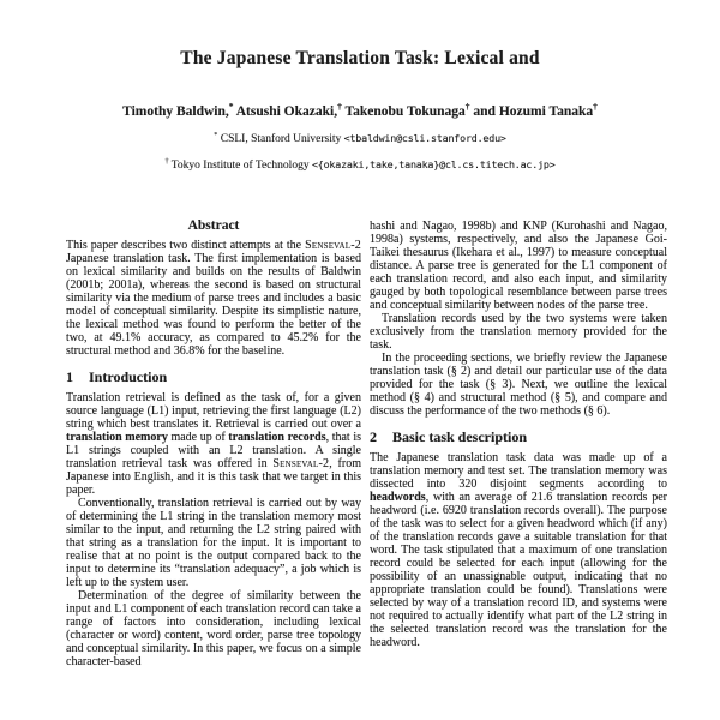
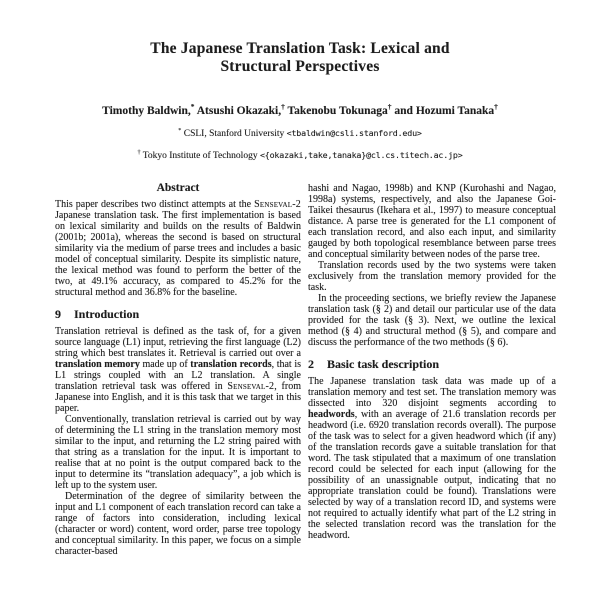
  The Japanese Translation Task: Lexical and
+ Structural Perspectives
  Timothy Baldwin,* Atsushi Okazaki,† Takenobu Tokunaga† and Hozumi Tanaka†
  CSLI, Stanford University <tbaldwin@csli.stanford.edu>
  Tokyo Institute of Technology <{okazaki,take,tanaka}@cl.cs.titech.ac.jp>
  Abstract
  This paper describes two distinct attempts at the Senseval-2 Japanese translation task. The first implementation is based on lexical similarity and builds on the results of Baldwin (2001b; 2001a), whereas the second is based on structural similarity via the medium of parse trees and includes a basic model of conceptual similarity. Despite its simplistic nature, the lexical method was found to perform the better of the two, at 49.1% accuracy, as compared to 45.2% for the structural method and 36.8% for the baseline.
- 1 Introduction
+ 9 Introduction
  Translation retrieval is defined as the task of, for a given source language (L1) input, retrieving the first language (L2) string which best translates it. Retrieval is carried out over a translation memory made up of translation records, that is L1 strings coupled with an L2 translation. A single translation retrieval task was offered in Senseval-2, from Japanese into English, and it is this task that we target in this paper.
  Conventionally, translation retrieval is carried out by way of determining the L1 string in the translation memory most similar to the input, and returning the L2 string paired with that string as a translation for the input. It is important to realise that at no point is the output compared back to the input to determine its “translation adequacy”, a job which is left up to the system user.
  Determination of the degree of similarity between the input and L1 component of each translation record can take a range of factors into consideration, including lexical (character or word) content, word order, parse tree topology and conceptual similarity. In this paper, we focus on a simple character-based
  hashi and Nagao, 1998b) and KNP (Kurohashi and Nagao, 1998a) systems, respectively, and also the Japanese Goi-Taikei thesaurus (Ikehara et al., 1997) to measure conceptual distance. A parse tree is generated for the L1 component of each translation record, and also each input, and similarity gauged by both topological resemblance between parse trees and conceptual similarity between nodes of the parse tree.
  Translation records used by the two systems were taken exclusively from the translation memory provided for the task.
  In the proceeding sections, we briefly review the Japanese translation task (§ 2) and detail our particular use of the data provided for the task (§ 3). Next, we outline the lexical method (§ 4) and structural method (§ 5), and compare and discuss the performance of the two methods (§ 6).
  2 Basic task description
  The Japanese translation task data was made up of a translation memory and test set. The translation memory was dissected into 320 disjoint segments according to headwords, with an average of 21.6 translation records per headword (i.e. 6920 translation records overall). The purpose of the task was to select for a given headword which (if any) of the translation records gave a suitable translation for that word. The task stipulated that a maximum of one translation record could be selected for each input (allowing for the possibility of an unassignable output, indicating that no appropriate translation could be found). Translations were selected by way of a translation record ID, and systems were not required to actually identify what part of the L2 string in the selected translation record was the translation for the headword.
